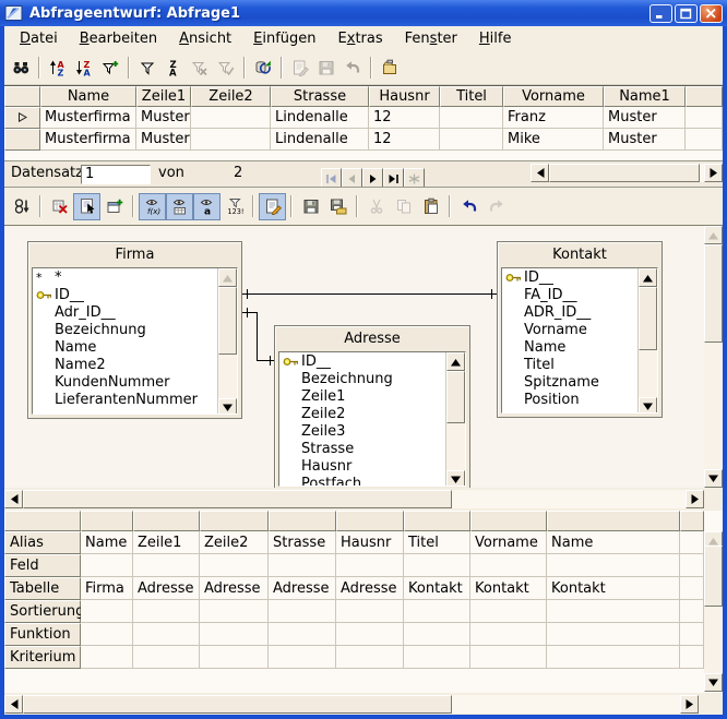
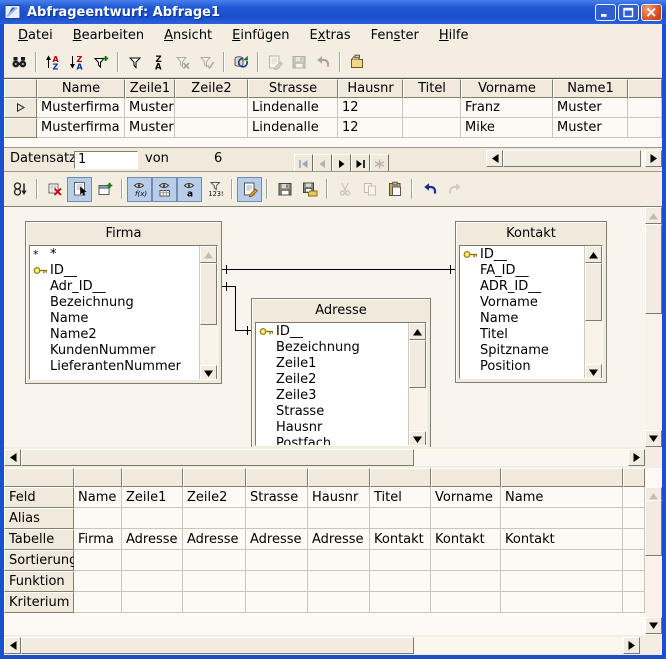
  Abfrageentwurf: Abfrage1
  Datei
  Bearbeiten
  Ansicht
  Einfügen
  Extras
  Fenster
  Hilfe
  A
  Z
  Z
  A
  Z
  A
  Name
  Zeile1
  Zeile2
  Strasse
  Hausnr
  Titel
  Vorname
  Name1
  Musterfirma
  Muster
  Lindenalle
  12
  Franz
  Muster
  Musterfirma
  Muster
  Lindenalle
  12
  Mike
  Muster
  Datensatz
  1
  von
- 2
+ 6
  f(x)
  a
  123!
  Firma
  *
  *
  ID__
  Adr_ID__
  Bezeichnung
  Name
  Name2
  KundenNummer
  LieferantenNummer
  Adresse
  ID__
  Bezeichnung
  Zeile1
  Zeile2
  Zeile3
  Strasse
  Hausnr
  Postfach
  Kontakt
  ID__
  FA_ID__
  ADR_ID__
  Vorname
  Name
  Titel
  Spitzname
  Position
- Alias
+ Feld
  Name
  Zeile1
  Zeile2
  Strasse
  Hausnr
  Titel
  Vorname
  Name
- Feld
+ Alias
  Tabelle
  Firma
  Adresse
  Adresse
  Adresse
  Adresse
  Kontakt
  Kontakt
  Kontakt
  Sortierun
  Funktion
  Kriterium
